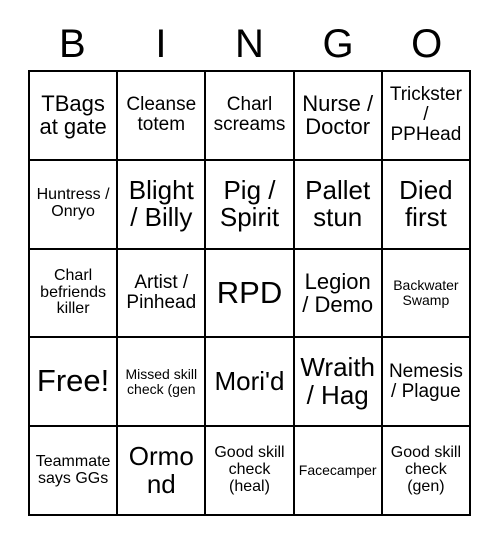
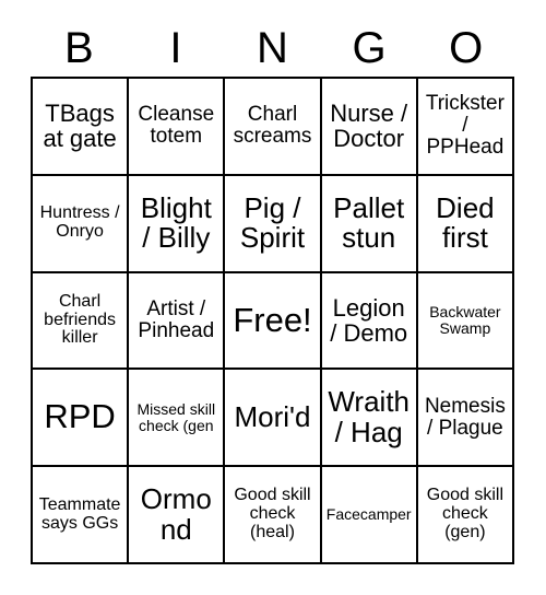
  B
  I
  N
  G
  O
  TBags at gate
  Cleanse totem
  Charl screams
  Nurse / Doctor
  Trickster / PPHead
  Huntress / Onryo
  Blight / Billy
  Pig / Spirit
  Pallet stun
  Died first
  Charl befriends killer
  Artist / Pinhead
- RPD
+ Free!
  Legion / Demo
  Backwater Swamp
- Free!
+ RPD
  Missed skill check (gen
  Mori'd
  Wraith / Hag
  Nemesis / Plague
  Teammate says GGs
  Ormond
  Good skill check (heal)
  Facecamper
  Good skill check (gen)
